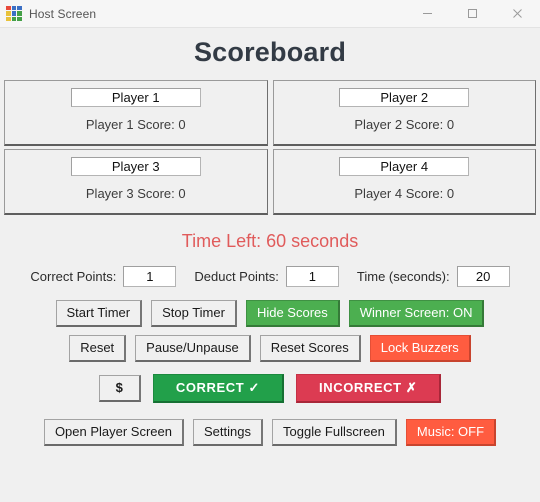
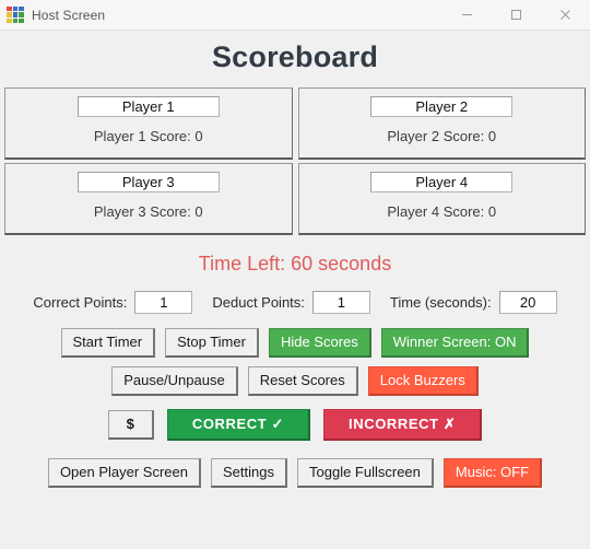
  Host Screen
  Scoreboard
  Player 1
  Player 1 Score: 0
  Player 2
  Player 2 Score: 0
  Player 3
  Player 3 Score: 0
  Player 4
  Player 4 Score: 0
  Time Left: 60 seconds
  Correct Points:
  1
  Deduct Points:
  1
  Time (seconds):
  20
  Start Timer
  Stop Timer
  Hide Scores
  Winner Screen: ON
- Reset
  Pause/Unpause
  Reset Scores
  Lock Buzzers
  $
  CORRECT ✓
  INCORRECT ✗
  Open Player Screen
  Settings
  Toggle Fullscreen
  Music: OFF
